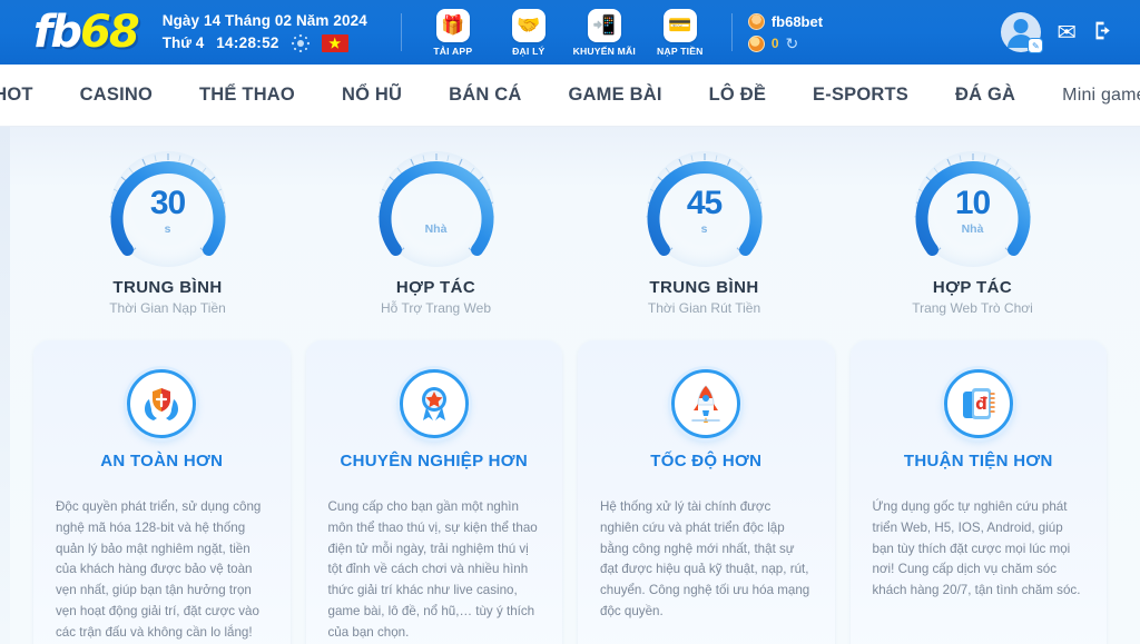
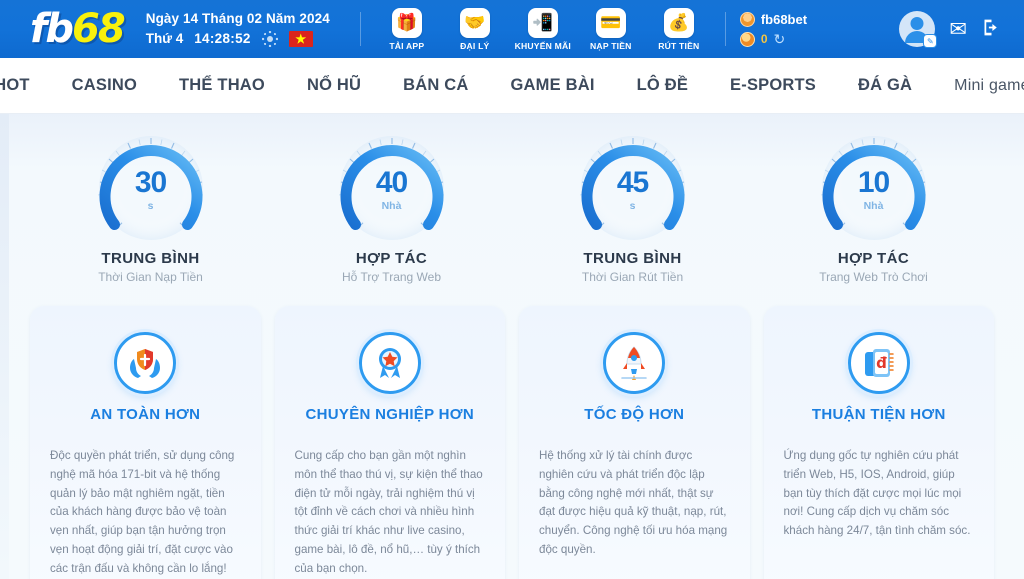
  fb68
  Ngày 14 Tháng 02 Năm 2024
  Thứ 4
  14:28:52
  ★
  🎁
  TẢI APP
  🤝
  ĐẠI LÝ
  📲
  KHUYẾN MÃI
  💳
  NẠP TIỀN
+ 💰
+ RÚT TIỀN
  fb68bet
  0
  ↻
  ✎
  ✉
  HOT
  CASINO
  THỂ THAO
  NỔ HŨ
  BÁN CÁ
  GAME BÀI
  LÔ ĐỀ
  E-SPORTS
  ĐÁ GÀ
  Mini gam
  30
  s
  TRUNG BÌNH
  Thời Gian Nạp Tiền
+ 40
  Nhà
  HỢP TÁC
  Hỗ Trợ Trang Web
  45
  s
  TRUNG BÌNH
  Thời Gian Rút Tiền
  10
  Nhà
  HỢP TÁC
  Trang Web Trò Chơi
  AN TOÀN HƠN
- Độc quyền phát triển, sử dụng công nghệ mã hóa 128-bit và hệ thống quản lý bảo mật nghiêm ngặt, tiền của khách hàng được bảo vệ toàn vẹn nhất, giúp bạn tận hưởng trọn vẹn hoạt động giải trí, đặt cược vào các trận đấu và không cần lo lắng!
+ Độc quyền phát triển, sử dụng công nghệ mã hóa 171-bit và hệ thống quản lý bảo mật nghiêm ngặt, tiền của khách hàng được bảo vệ toàn vẹn nhất, giúp bạn tận hưởng trọn vẹn hoạt động giải trí, đặt cược vào các trận đấu và không cần lo lắng!
  CHUYÊN NGHIỆP HƠN
  Cung cấp cho bạn gần một nghìn môn thể thao thú vị, sự kiện thể thao điện tử mỗi ngày, trải nghiệm thú vị tột đỉnh về cách chơi và nhiều hình thức giải trí khác như live casino, game bài, lô đề, nổ hũ,… tùy ý thích của bạn chọn.
  TỐC ĐỘ HƠN
  Hệ thống xử lý tài chính được nghiên cứu và phát triển độc lập bằng công nghệ mới nhất, thật sự đạt được hiệu quả kỹ thuật, nạp, rút, chuyển. Công nghệ tối ưu hóa mạng độc quyền.
  đ
  THUẬN TIỆN HƠN
- Ứng dụng gốc tự nghiên cứu phát triển Web, H5, IOS, Android, giúp bạn tùy thích đặt cược mọi lúc mọi nơi! Cung cấp dịch vụ chăm sóc khách hàng 20/7, tận tình chăm sóc.
+ Ứng dụng gốc tự nghiên cứu phát triển Web, H5, IOS, Android, giúp bạn tùy thích đặt cược mọi lúc mọi nơi! Cung cấp dịch vụ chăm sóc khách hàng 24/7, tận tình chăm sóc.
